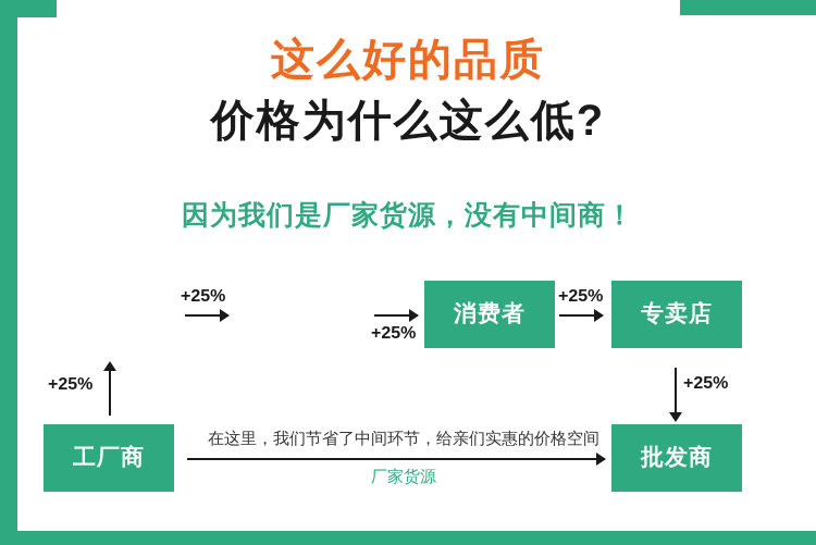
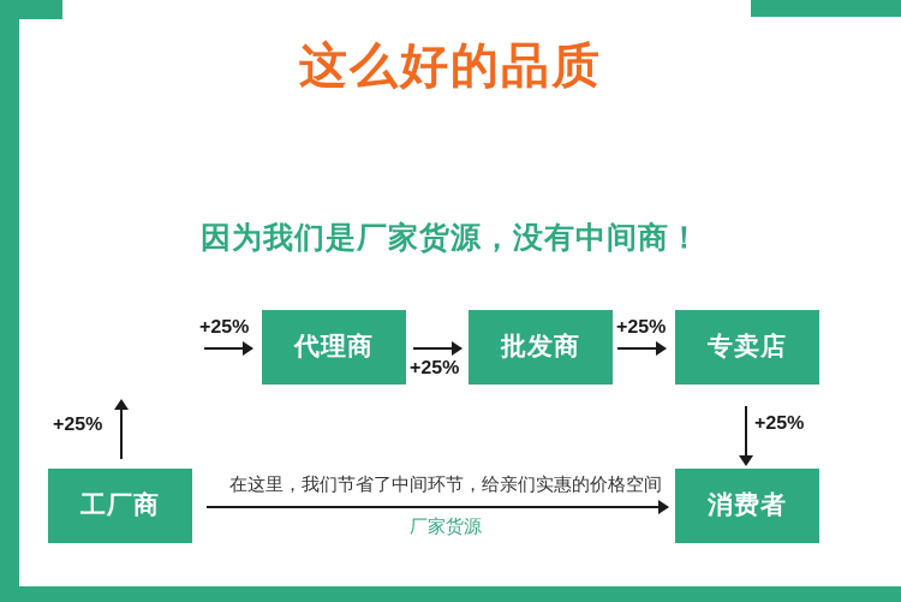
  这么好的品质
- 价格为什么这么低?
  因为我们是厂家货源，没有中间商！
+ 代理商
- 消费者
+ 批发商
  专卖店
  工厂商
- 批发商
+ 消费者
  +25%
  +25%
  +25%
  +25%
  +25%
  在这里，我们节省了中间环节，给亲们实惠的价格空间
  厂家货源
